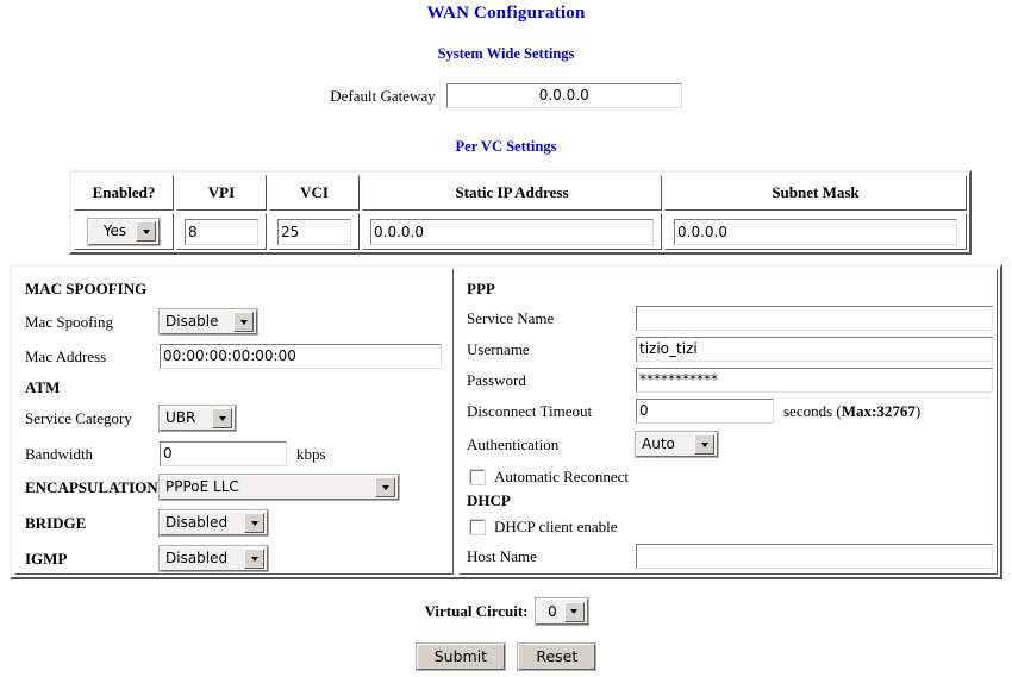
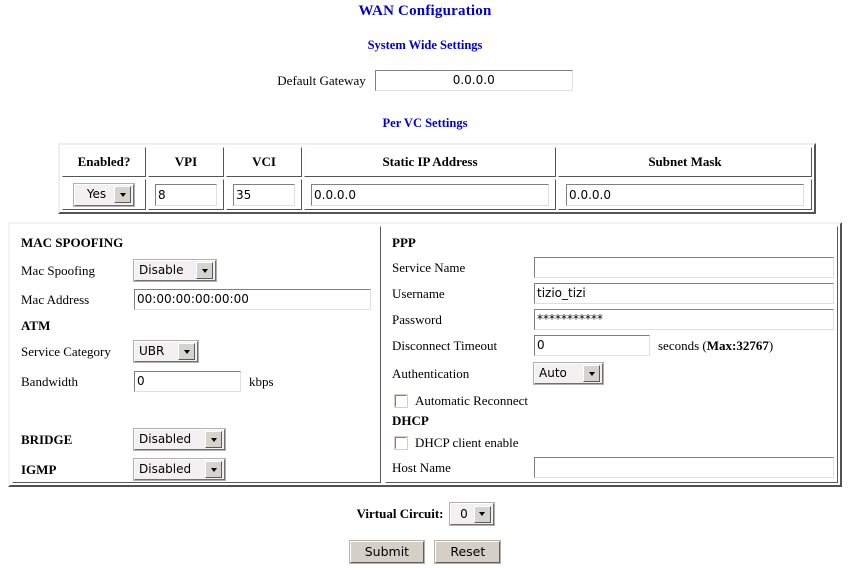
  WAN Configuration
  System Wide Settings
  Default Gateway 0.0.0.0
  Per VC Settings
  Enabled?	VPI	VCI	Static IP Address	Subnet Mask
- Yes	8	25	0.0.0.0	0.0.0.0
+ Yes	8	35	0.0.0.0	0.0.0.0
  MAC SPOOFING
  Mac Spoofing
  Disable
  Mac Address
  00:00:00:00:00:00
  ATM
  Service Category
  UBR
  Bandwidth
  0
  kbps
- ENCAPSULATION
- PPPoE LLC
  BRIDGE
  Disabled
  IGMP
  Disabled
  PPP
  Service Name
  Username
  tizio_tizi
  Password
  ***********
  Disconnect Timeout
  0
  seconds (Max:32767)
  Authentication
  Auto
  Automatic Reconnect
  DHCP
  DHCP client enable
  Host Name
  Virtual Circuit:
  0
  Submit Reset
